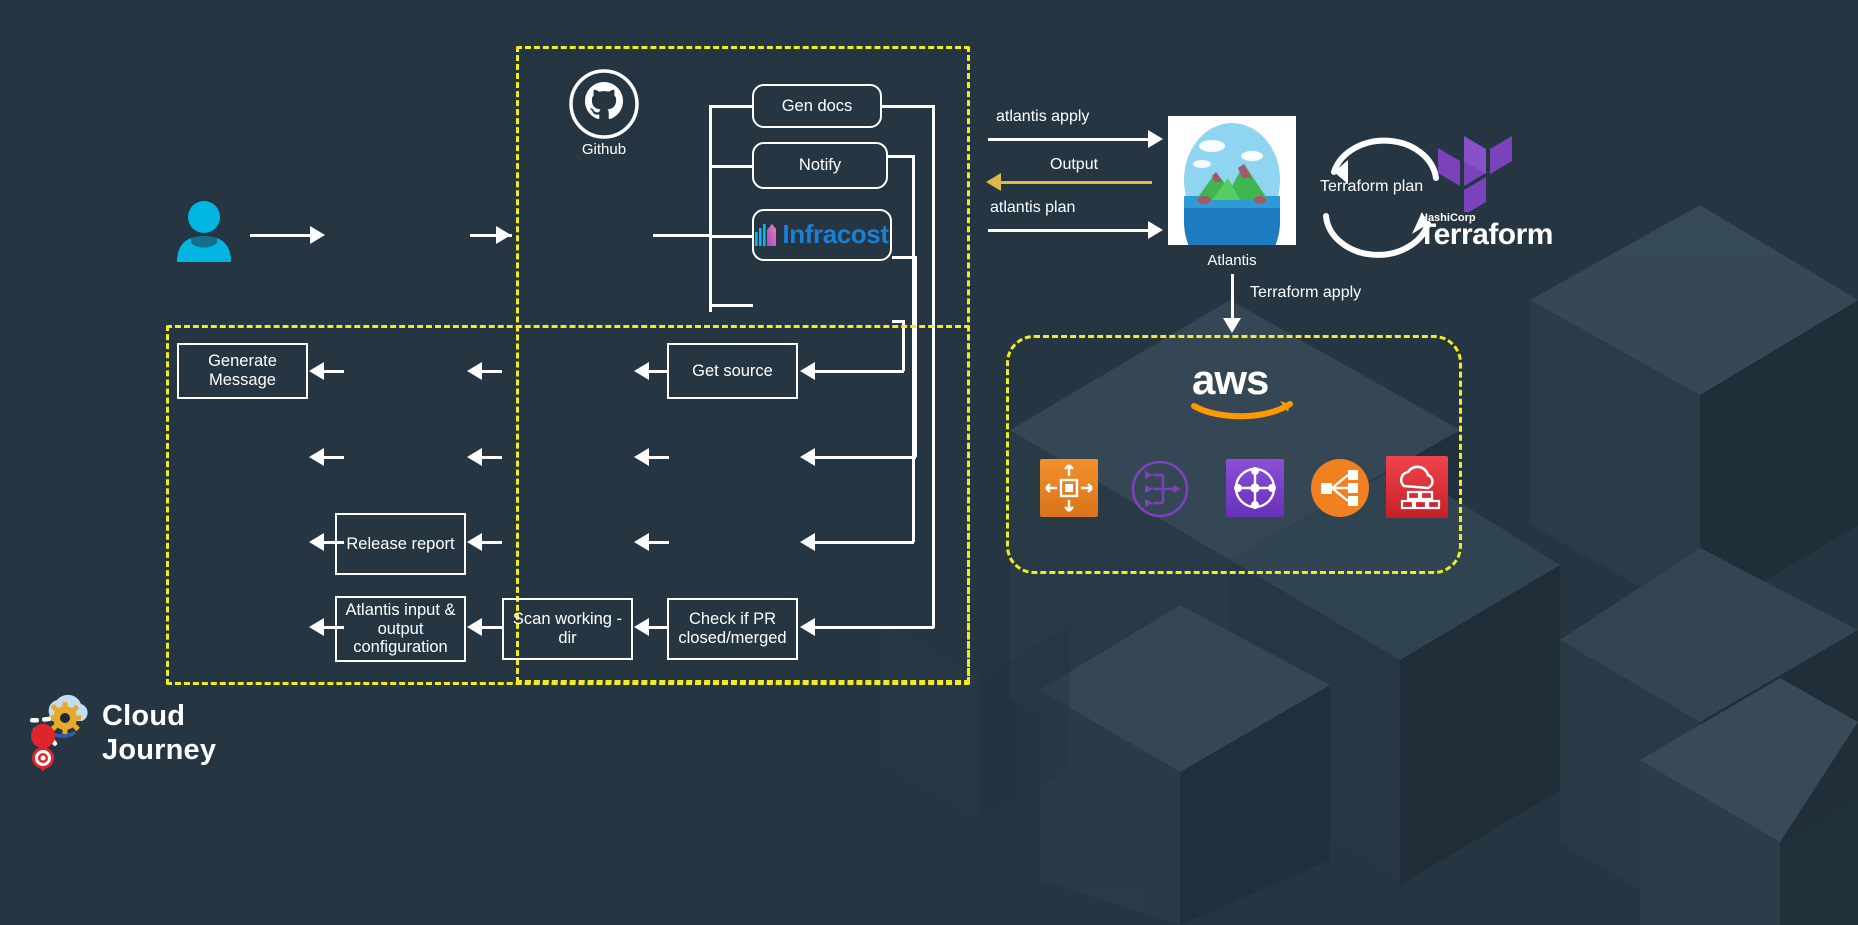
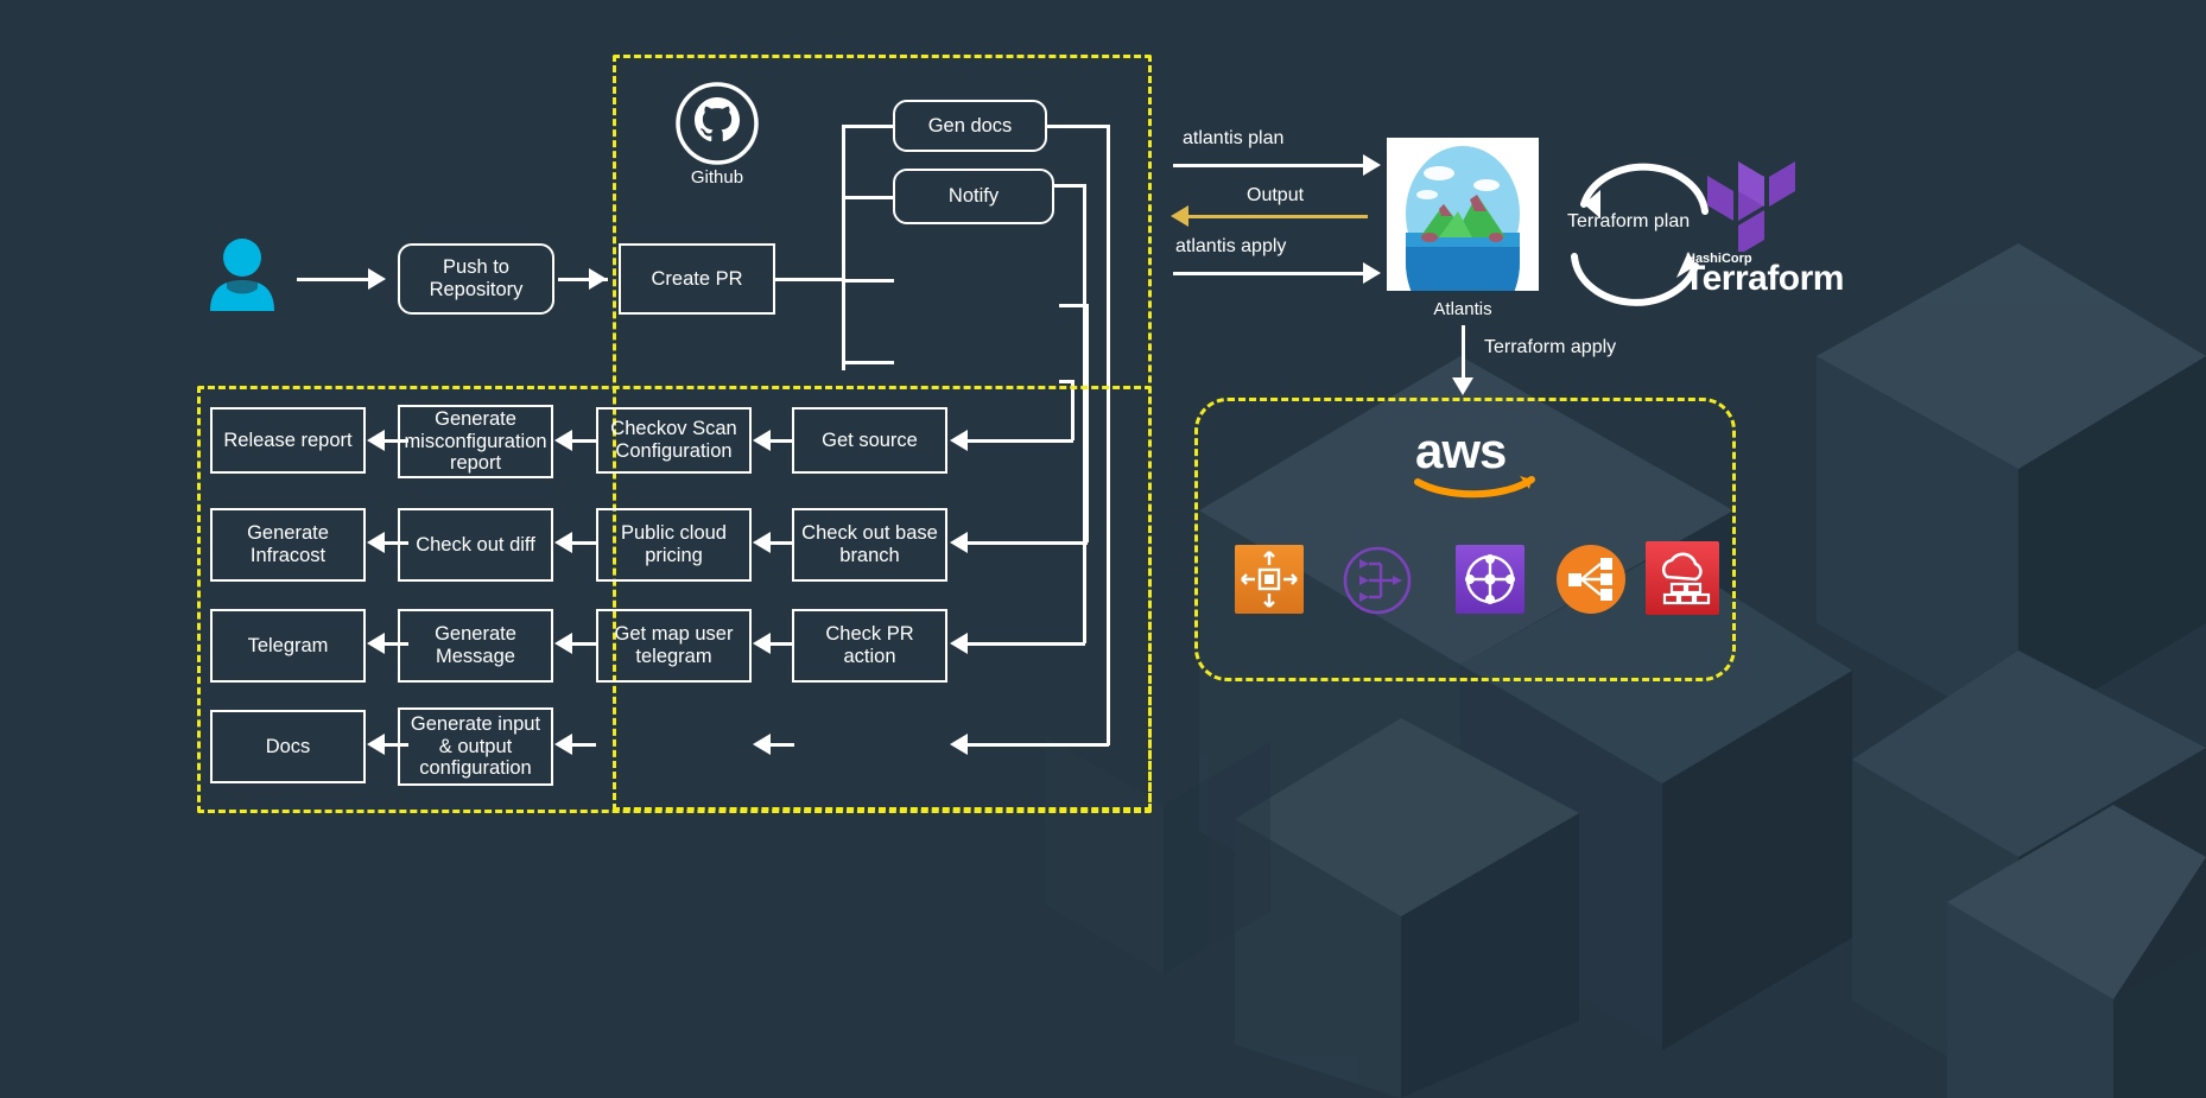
+ Push to Repository
  Github
+ Create PR
  Gen docs
  Notify
- Infracost
- Generate Message
+ Release report
+ Generate misconfiguration report
+ Checkov Scan Configuration
  Get source
+ Generate Infracost
+ Check out diff
+ Public cloud pricing
+ Check out base branch
+ Telegram
- Release report
+ Generate Message
+ Get map user telegram
+ Check PR action
+ Docs
- Atlantis input & output configuration
+ Generate input & output configuration
- Scan working - dir
- Check if PR closed/merged
- atlantis apply
+ atlantis plan
  Output
- atlantis plan
+ atlantis apply
  Atlantis
  Terraform plan
  HashiCorp
  Terraform
  Terraform apply
  aws
- Cloud
- Journey
